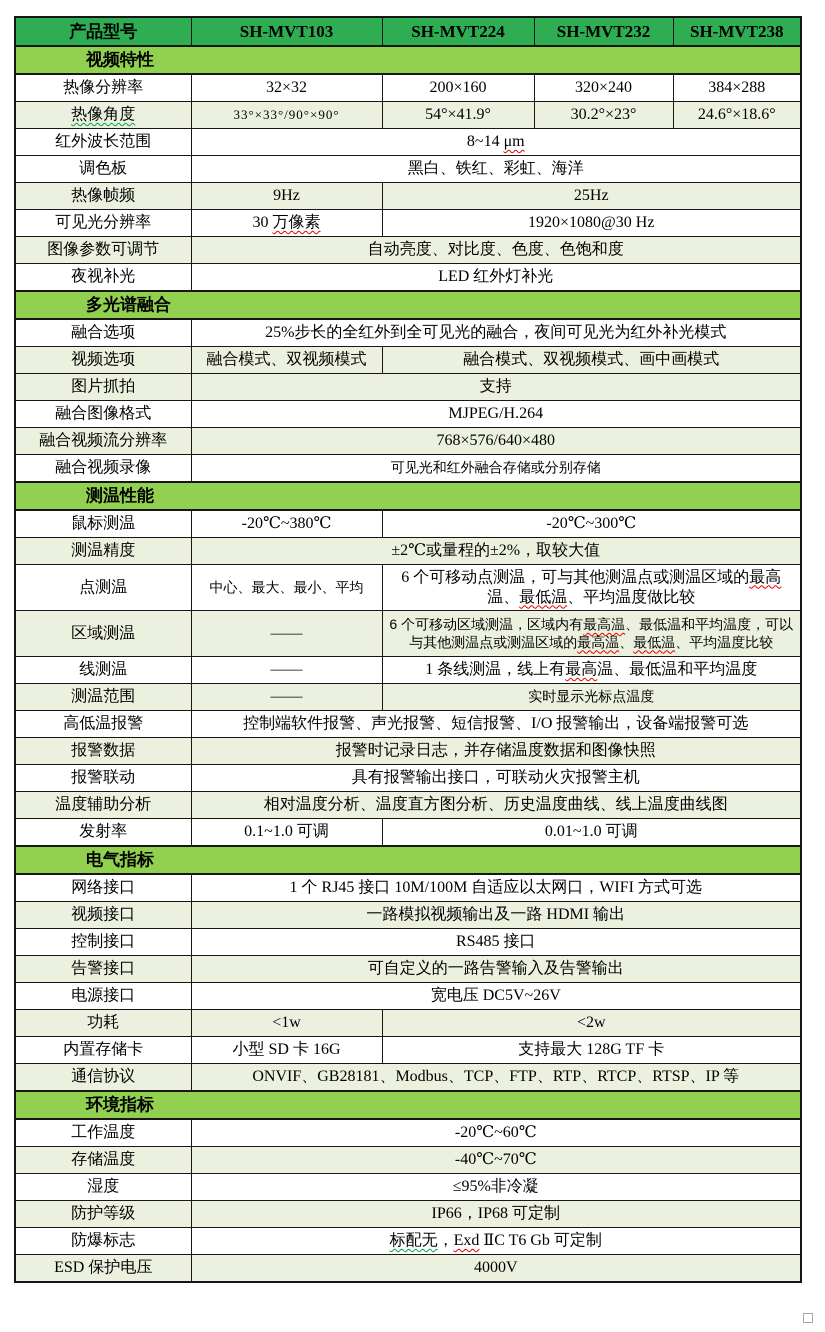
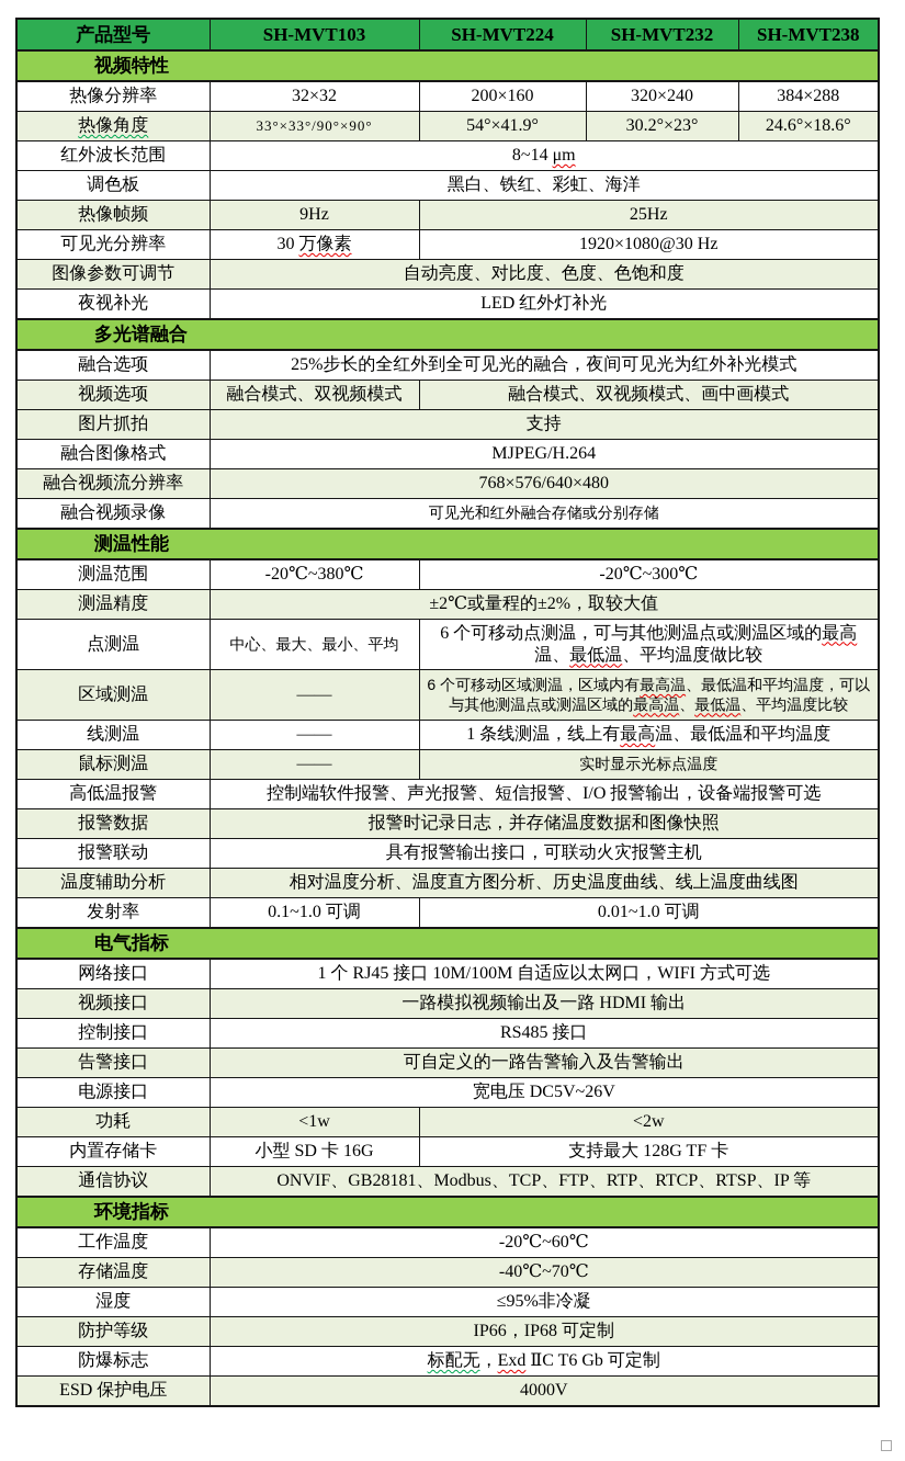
  产品型号	SH-MVT103	SH-MVT224	SH-MVT232	SH-MVT238
  视频特性
  热像分辨率	32×32	200×160	320×240	384×288
  热像角度	33°×33°/90°×90°	54°×41.9°	30.2°×23°	24.6°×18.6°
  红外波长范围	8~14 μm
  调色板	黑白、铁红、彩虹、海洋
  热像帧频	9Hz	25Hz
  可见光分辨率	30 万像素	1920×1080@30 Hz
  图像参数可调节	自动亮度、对比度、色度、色饱和度
  夜视补光	LED 红外灯补光
  多光谱融合
  融合选项	25%步长的全红外到全可见光的融合，夜间可见光为红外补光模式
  视频选项	融合模式、双视频模式	融合模式、双视频模式、画中画模式
  图片抓拍	支持
  融合图像格式	MJPEG/H.264
  融合视频流分辨率	768×576/640×480
  融合视频录像	可见光和红外融合存储或分别存储
  测温性能
- 鼠标测温	-20℃~380℃	-20℃~300℃
+ 测温范围	-20℃~380℃	-20℃~300℃
  测温精度	±2℃或量程的±2%，取较大值
  点测温	中心、最大、最小、平均	6 个可移动点测温，可与其他测温点或测温区域的最高温、最低温、平均温度做比较
  区域测温	——	6 个可移动区域测温，区域内有最高温、最低温和平均温度，可以与其他测温点或测温区域的最高温、最低温、平均温度比较
  线测温	——	1 条线测温，线上有最高温、最低温和平均温度
- 测温范围	——	实时显示光标点温度
+ 鼠标测温	——	实时显示光标点温度
  高低温报警	控制端软件报警、声光报警、短信报警、I/O 报警输出，设备端报警可选
  报警数据	报警时记录日志，并存储温度数据和图像快照
  报警联动	具有报警输出接口，可联动火灾报警主机
  温度辅助分析	相对温度分析、温度直方图分析、历史温度曲线、线上温度曲线图
  发射率	0.1~1.0 可调	0.01~1.0 可调
  电气指标
  网络接口	1 个 RJ45 接口 10M/100M 自适应以太网口，WIFI 方式可选
  视频接口	一路模拟视频输出及一路 HDMI 输出
  控制接口	RS485 接口
  告警接口	可自定义的一路告警输入及告警输出
  电源接口	宽电压 DC5V~26V
  功耗	<1w	<2w
  内置存储卡	小型 SD 卡 16G	支持最大 128G TF 卡
  通信协议	ONVIF、GB28181、Modbus、TCP、FTP、RTP、RTCP、RTSP、IP 等
  环境指标
  工作温度	-20℃~60℃
  存储温度	-40℃~70℃
  湿度	≤95%非冷凝
  防护等级	IP66，IP68 可定制
  防爆标志	标配无，Exd ⅡC T6 Gb 可定制
  ESD 保护电压	4000V
